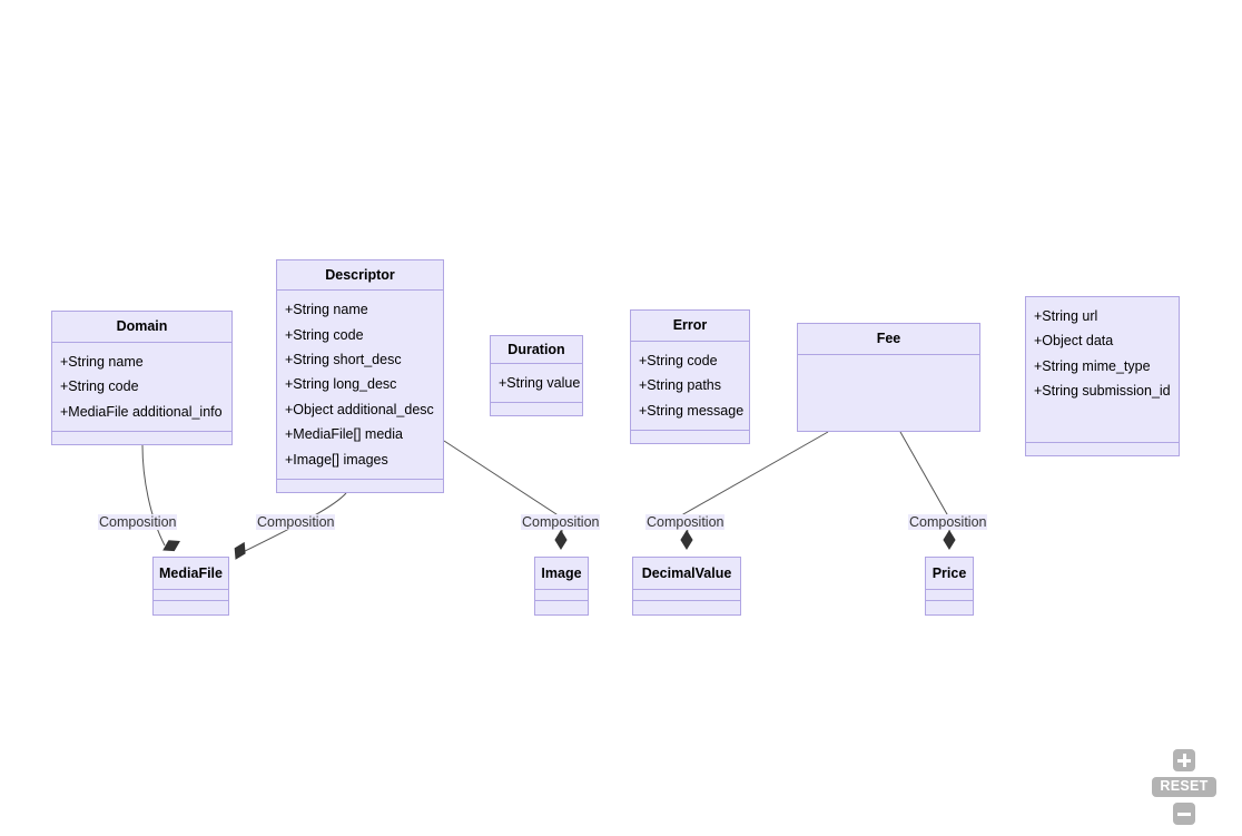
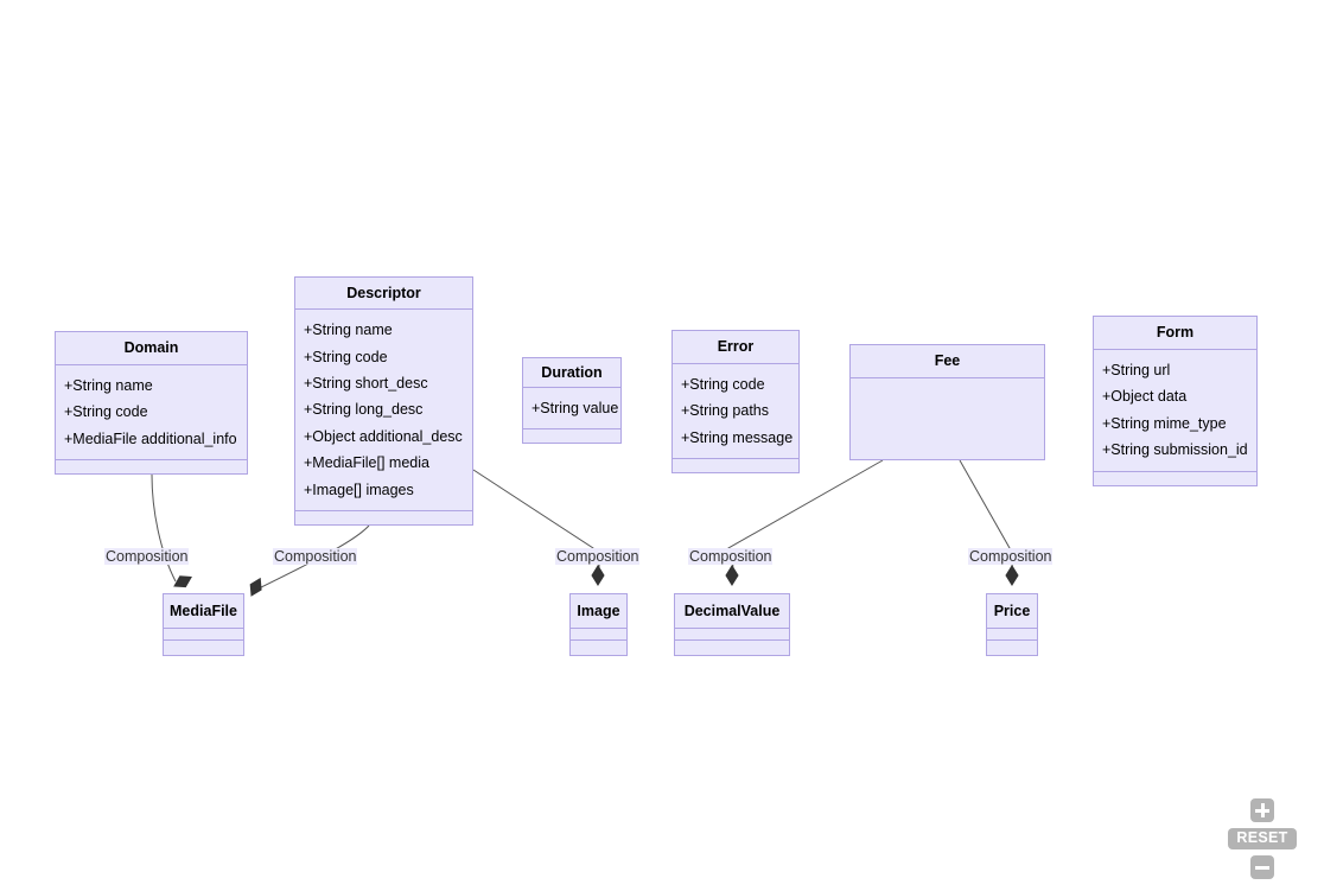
  Domain
  +String name
  +String code
  +MediaFile additional_info
  Descriptor
  +String name
  +String code
  +String short_desc
  +String long_desc
  +Object additional_desc
  +MediaFile[] media
  +Image[] images
  Duration
  +String value
  Error
  +String code
  +String paths
  +String message
  Fee
+ Form
  +String url
  +Object data
  +String mime_type
  +String submission_id
  MediaFile
  Image
  DecimalValue
  Price
  Composition
  Composition
  Composition
  Composition
  Composition
  RESET
